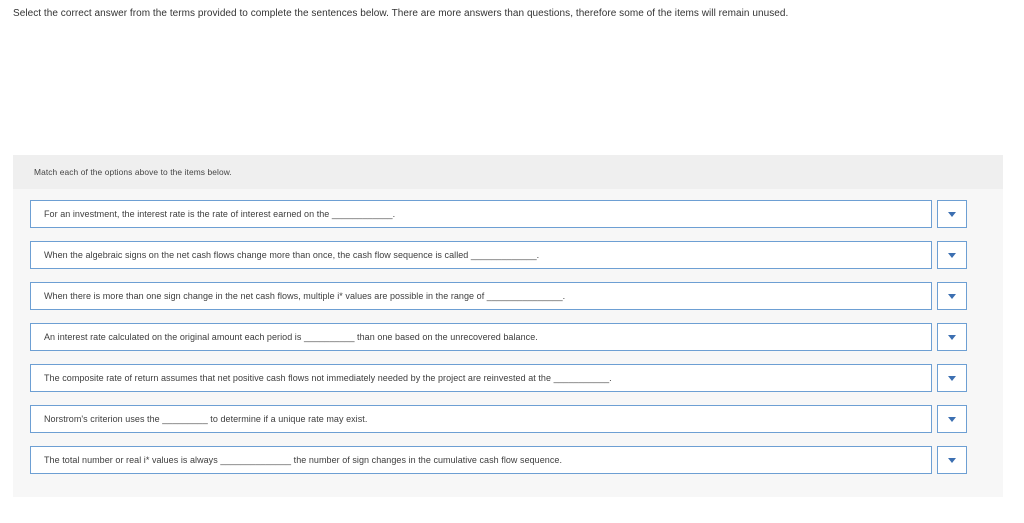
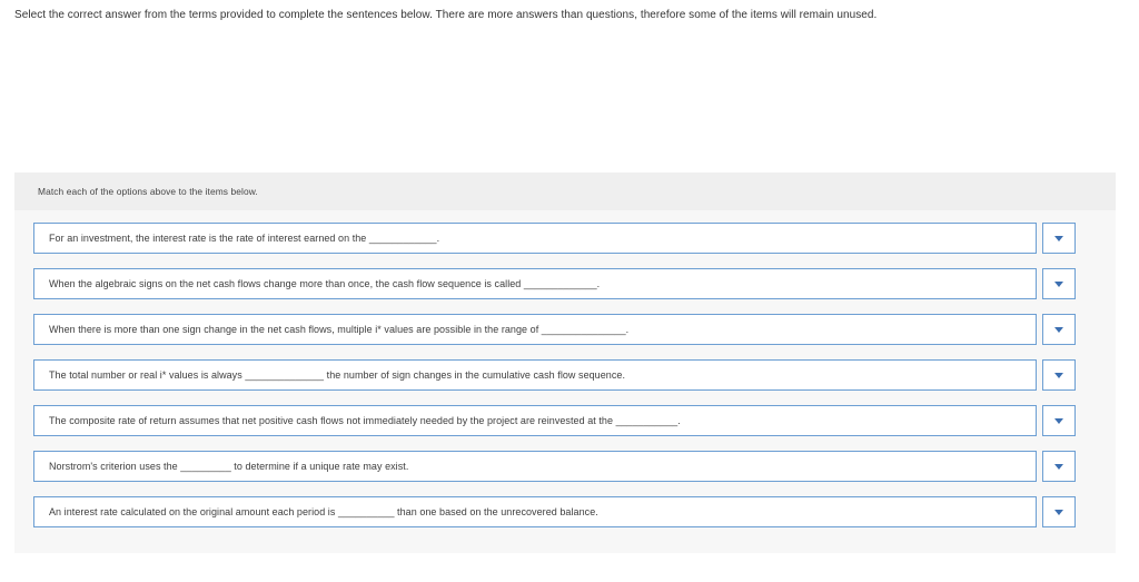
  Select the correct answer from the terms provided to complete the sentences below. There are more answers than questions, therefore some of the items will remain unused.
  Match each of the options above to the items below.
  For an investment, the interest rate is the rate of interest earned on the ____________.
  When the algebraic signs on the net cash flows change more than once, the cash flow sequence is called _____________.
  When there is more than one sign change in the net cash flows, multiple i* values are possible in the range of _______________.
- An interest rate calculated on the original amount each period is __________ than one based on the unrecovered balance.
+ The total number or real i* values is always ______________ the number of sign changes in the cumulative cash flow sequence.
  The composite rate of return assumes that net positive cash flows not immediately needed by the project are reinvested at the ___________.
  Norstrom's criterion uses the _________ to determine if a unique rate may exist.
- The total number or real i* values is always ______________ the number of sign changes in the cumulative cash flow sequence.
+ An interest rate calculated on the original amount each period is __________ than one based on the unrecovered balance.
